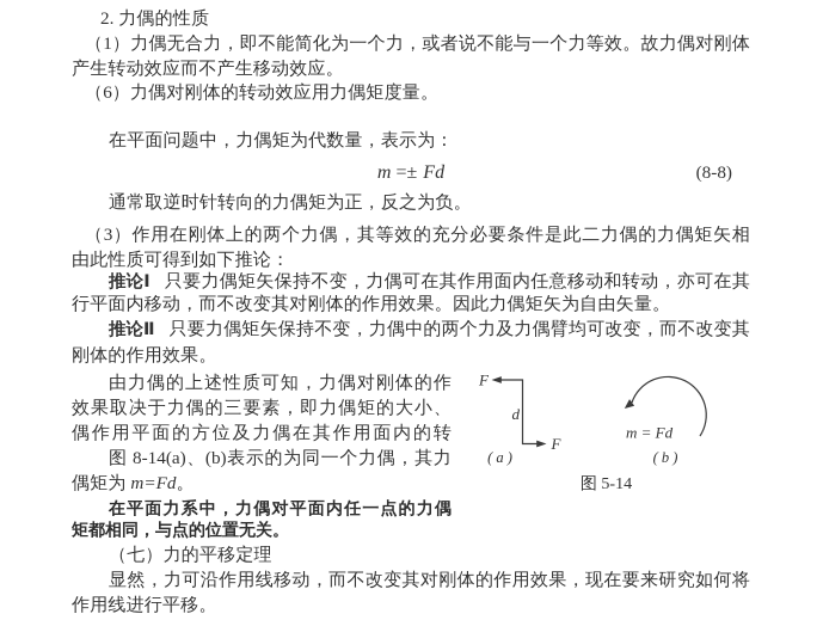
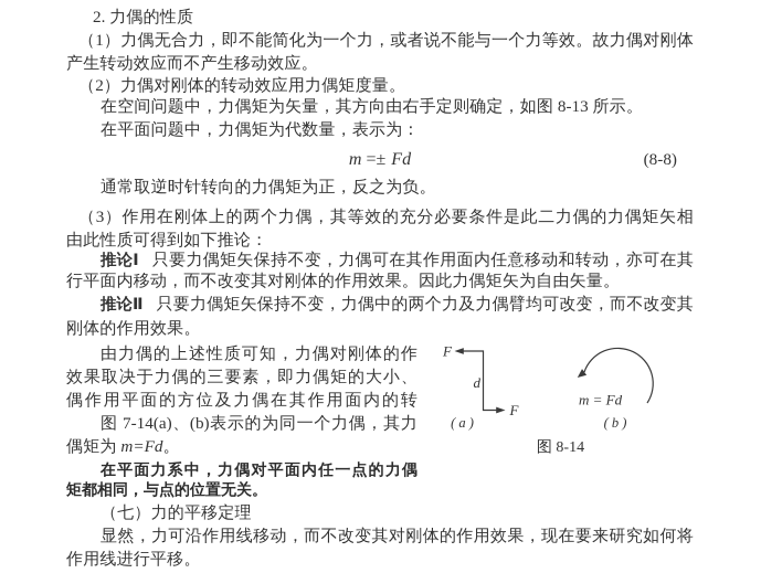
  2. 力偶的性质
  （1）力偶无合力，即不能简化为一个力，或者说不能与一个力等效。故力偶对刚体
  产生转动效应而不产生移动效应。
- （6）力偶对刚体的转动效应用力偶矩度量。
+ （2）力偶对刚体的转动效应用力偶矩度量。
+ 在空间问题中，力偶矩为矢量，其方向由右手定则确定，如图 8-13 所示。
  在平面问题中，力偶矩为代数量，表示为：
  m =± Fd
  (8-8)
  通常取逆时针转向的力偶矩为正，反之为负。
  （3）作用在刚体上的两个力偶，其等效的充分必要条件是此二力偶的力偶矩矢相
  由此性质可得到如下推论：
  推论Ⅰ 只要力偶矩矢保持不变，力偶可在其作用面内任意移动和转动，亦可在其
  行平面内移动，而不改变其对刚体的作用效果。因此力偶矩矢为自由矢量。
  推论Ⅱ 只要力偶矩矢保持不变，力偶中的两个力及力偶臂均可改变，而不改变其
  刚体的作用效果。
  由力偶的上述性质可知，力偶对刚体的作
  效果取决于力偶的三要素，即力偶矩的大小、
  偶作用平面的方位及力偶在其作用面内的转
- 图 8-14(a)、(b)表示的为同一个力偶，其力
+ 图 7-14(a)、(b)表示的为同一个力偶，其力
  偶矩为 m=Fd。
  在平面力系中，力偶对平面内任一点的力偶
  矩都相同，与点的位置无关。
  （七）力的平移定理
  显然，力可沿作用线移动，而不改变其对刚体的作用效果，现在要来研究如何将
  作用线进行平移。
  F
  d
  F
  ( a )
  m = Fd
  ( b )
- 图 5-14
+ 图 8-14
